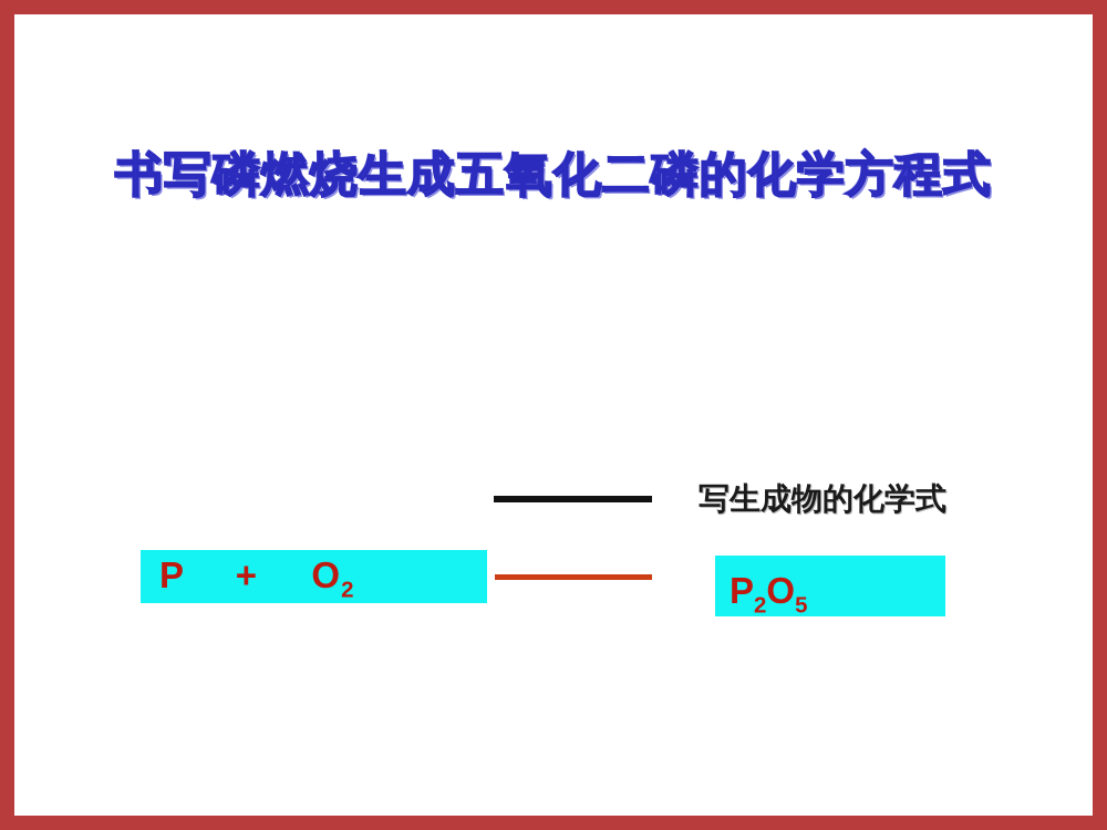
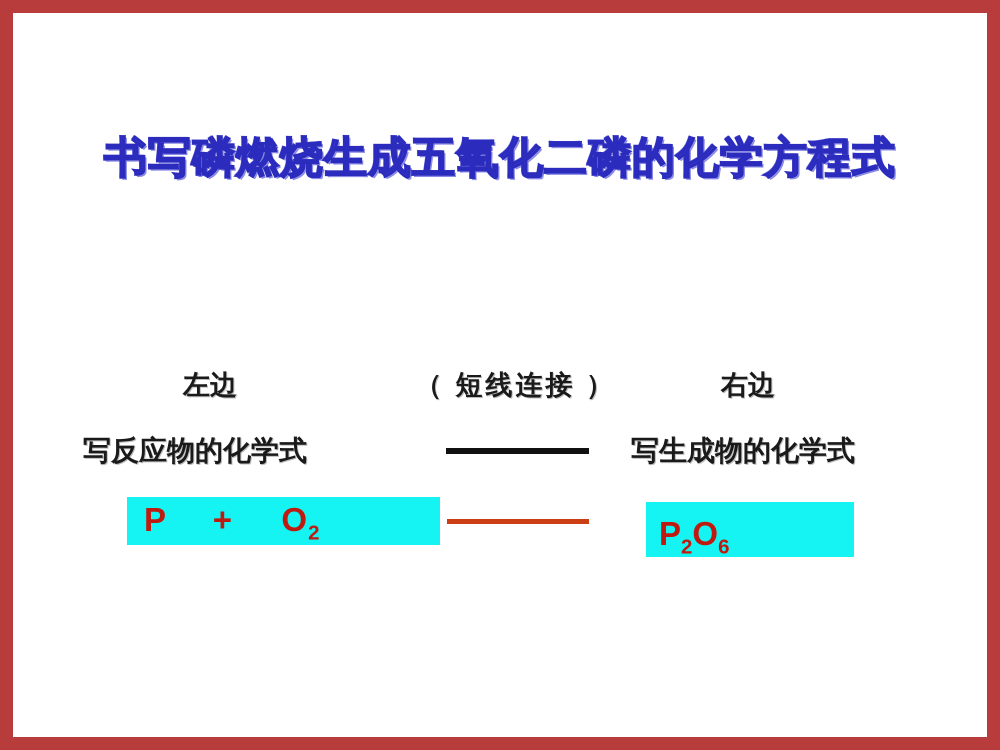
  书写磷燃烧生成五氧化二磷的化学方程式
+ 左边
+ （ 短线连接 ）
+ 右边
+ 写反应物的化学式
  写生成物的化学式
  P + O2
- P2O5
+ P2O6
